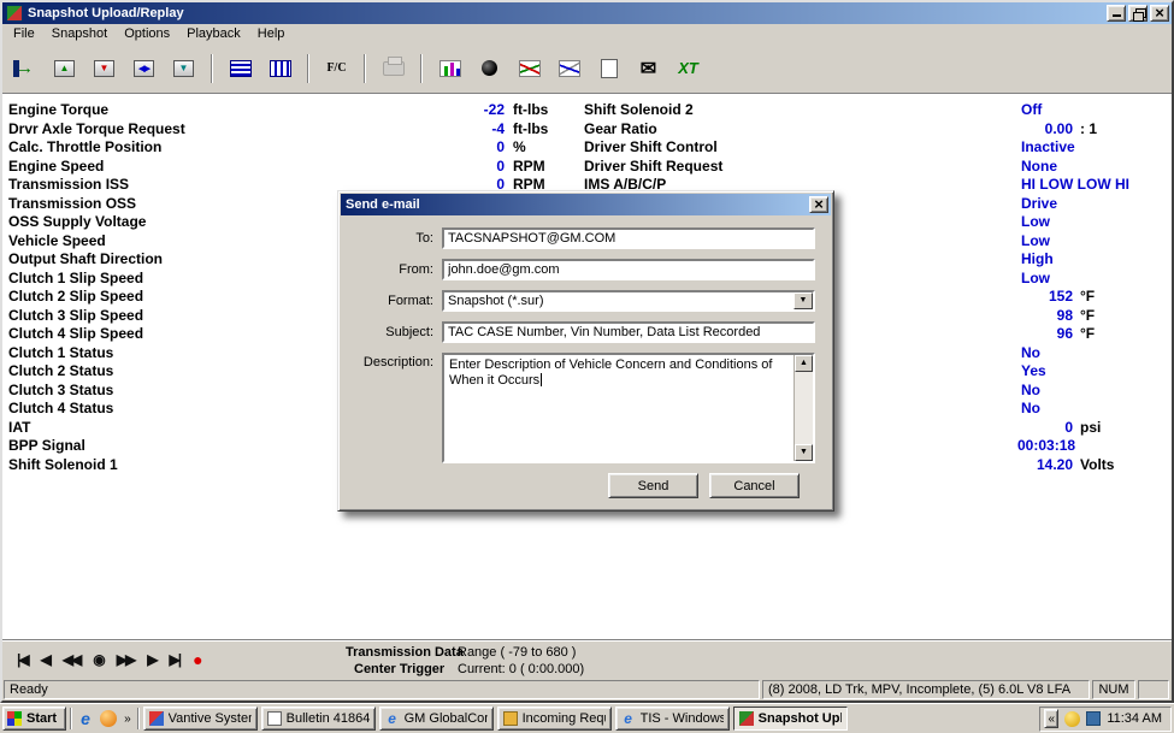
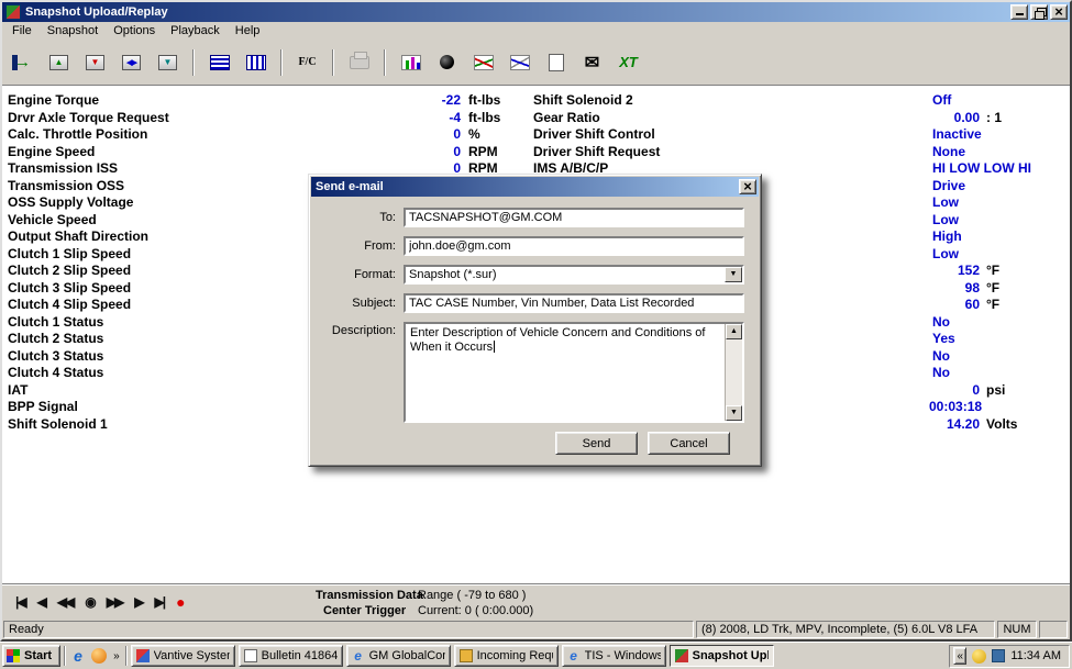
  Snapshot Upload/Replay
  File
  Snapshot
  Options
  Playback
  Help
  F/C
  XT
  Engine Torque
  -22
  ft-lbs
  Shift Solenoid 2
  Off
  Drvr Axle Torque Request
  -4
  ft-lbs
  Gear Ratio
  0.00 : 1
  Calc. Throttle Position
  0
  %
  Driver Shift Control
  Inactive
  Engine Speed
  0
  RPM
  Driver Shift Request
  None
  Transmission ISS
  0
  RPM
  IMS A/B/C/P
  HI LOW LOW HI
  Transmission OSS
  Drive
  OSS Supply Voltage
  Low
  Vehicle Speed
  Low
  Output Shaft Direction
  High
  Clutch 1 Slip Speed
  Low
  Clutch 2 Slip Speed
  152 °F
  Clutch 3 Slip Speed
  98 °F
  Clutch 4 Slip Speed
- 96 °F
+ 60 °F
  Clutch 1 Status
  No
  Clutch 2 Status
  Yes
  Clutch 3 Status
  No
  Clutch 4 Status
  No
  IAT
  0 psi
  BPP Signal
  00:03:18
  Shift Solenoid 1
  14.20 Volts
  |◀
  ◀
  ◀◀
  ◉
  ▶▶
  ▶
  ▶|
  ●
  Transmission Data
  Center Trigger
  Range ( -79 to 680 )
  Current: 0 ( 0:00.000)
  Ready
  (8) 2008, LD Trk, MPV, Incomplete, (5) 6.0L V8 LFA
  NUM
  Send e-mail
  To:
  TACSNAPSHOT@GM.COM
  From:
  john.doe@gm.com
  Format:
  Snapshot (*.sur)
  Subject:
  TAC CASE Number, Vin Number, Data List Recorded
  Description:
  Enter Description of Vehicle Concern and Conditions of When it Occurs
  Send
  Cancel
  Start
  »
  Vantive Syste
  Bulletin 41864
  «
  11:34 AM
